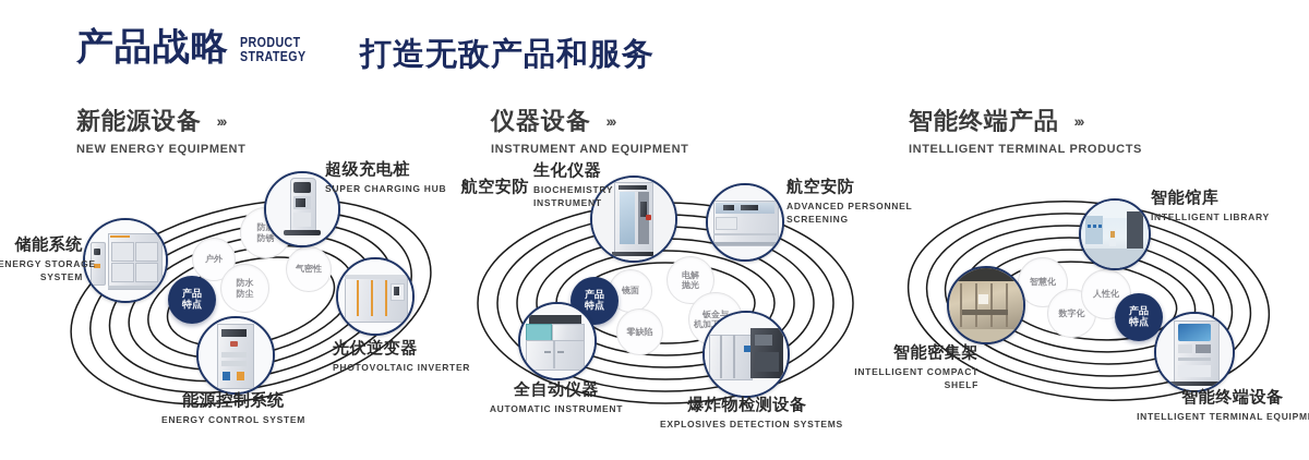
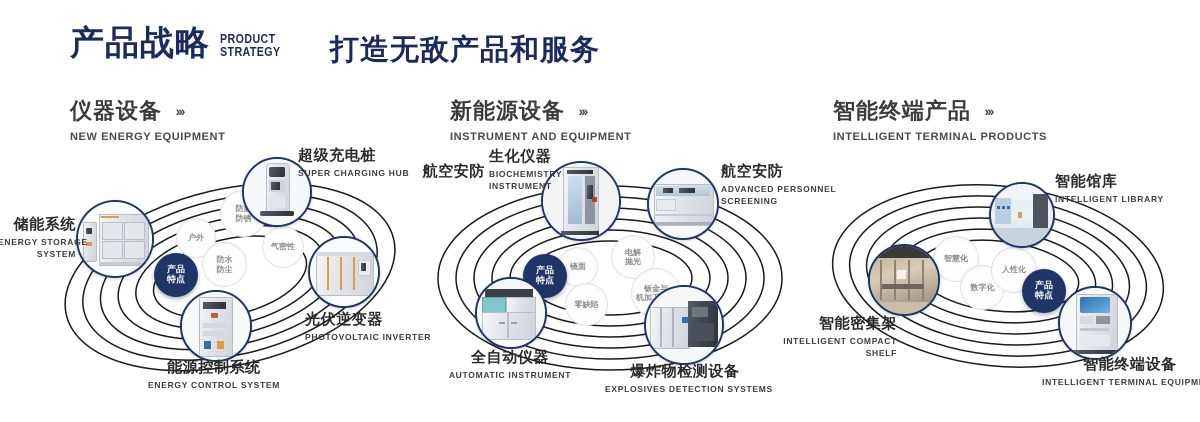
  产品战略
  PRODUCT
  STRATEGY
  打造无敌产品和服务
- 新能源设备 ›››
+ 仪器设备 ›››
  NEW ENERGY EQUIPMENT
- 仪器设备 ›››
+ 新能源设备 ›››
  INSTRUMENT AND EQUIPMENT
  智能终端产品 ›››
  INTELLIGENT TERMINAL PRODUCTS
  户外
  防水
  防尘
  气密性
  产品
  特点
  储能系统
  ENERGY STORAGE
  SYSTEM
  超级充电桩
  SUPER CHARGING HUB
  光伏逆变器
  PHOTOVOLTAIC INVERTER
  能源控制系统
  ENERGY CONTROL SYSTEM
  镜面
  电解
  抛光
  零缺陷
  产品
  生化仪器
  BIOCHEMISTRY
  INSTRUMENT
  航空安防
  航空安防
  ADVANCED PERSONNEL
  SCREENING
  爆炸物检测设备
  EXPLOSIVES DETECTION SYSTEMS
  全自动仪器
  AUTOMATIC INSTRUMENT
  智慧化
  数字化
  人性化
  产品
  特点
  智能馆库
  INTELLIGENT LIBRARY
  智能密集架
  INTELLIGENT COMPACT
  SHELF
  智能终端设备
  INTELLIGENT TERMINAL EQUIPM
